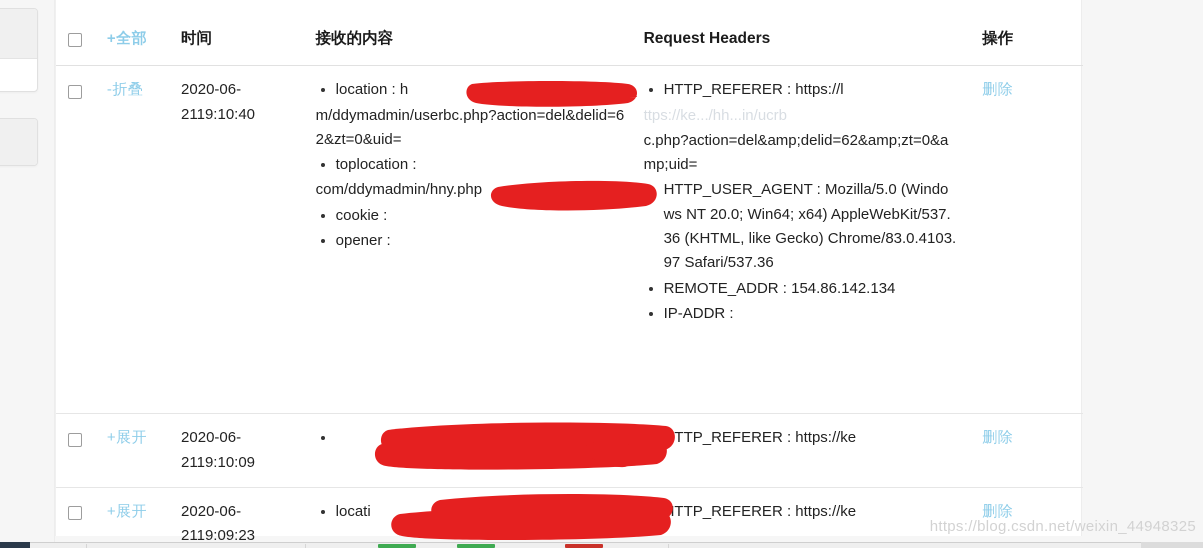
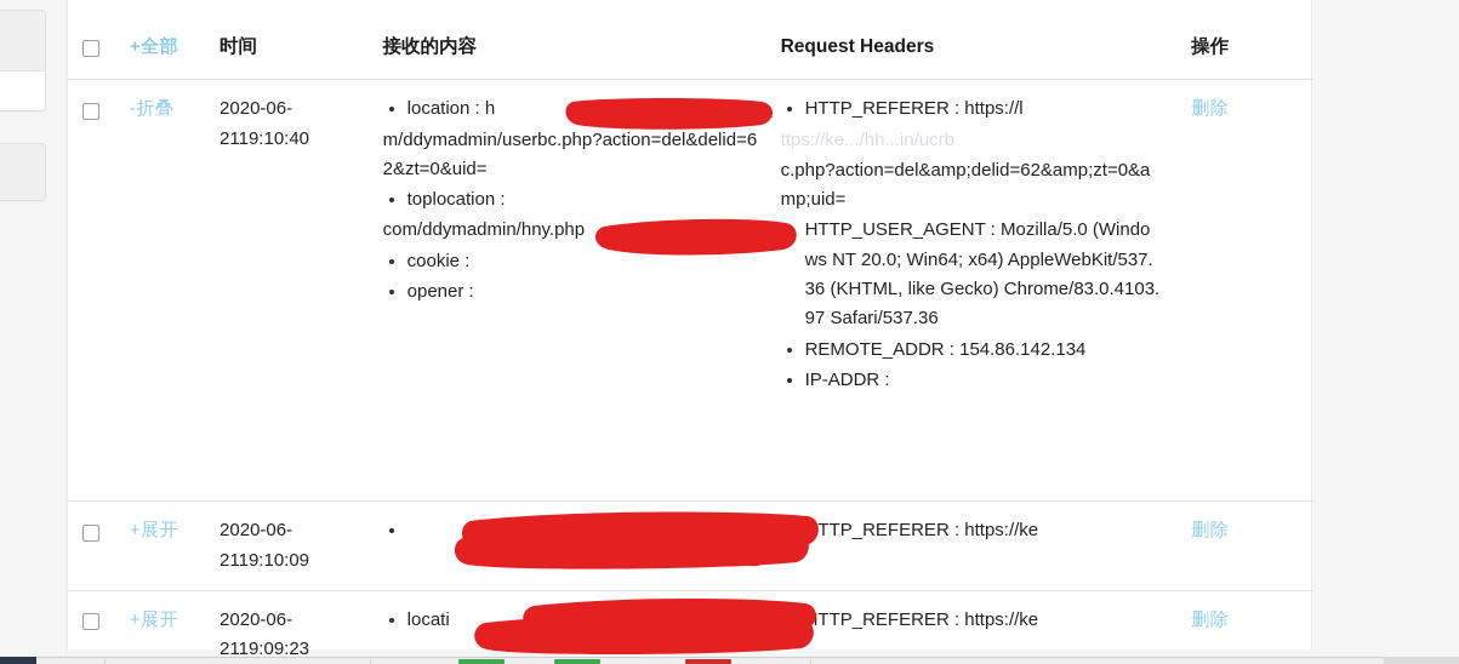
  	+全部	时间	接收的内容	Request Headers	操作
  	-折叠	2020-06-2119:10:40	location : hm/ddymadmin/userbc.php?action=del&delid=62&zt=0&uid=toplocation : com/ddymadmin/hny.phpcookie : opener :	HTTP_REFERER : https://lttps://ke.../hh...in/ucrbc.php?action=del&amp;delid=62&amp;zt=0&amp;uid=HTTP_USER_AGENT : Mozilla/5.0 (Windows NT 20.0; Win64; x64) AppleWebKit/537.36 (KHTML, like Gecko) Chrome/83.0.4103.97 Safari/537.36REMOTE_ADDR : 154.86.142.134IP-ADDR :	删除
  	+展开	2020-06-2119:10:09		TTP_REFERER : https://ke	删除
  	+展开	2020-06-2119:09:23	locati	TTP_REFERER : https://ke	删除
- https://blog.csdn.net/weixin_44948325
